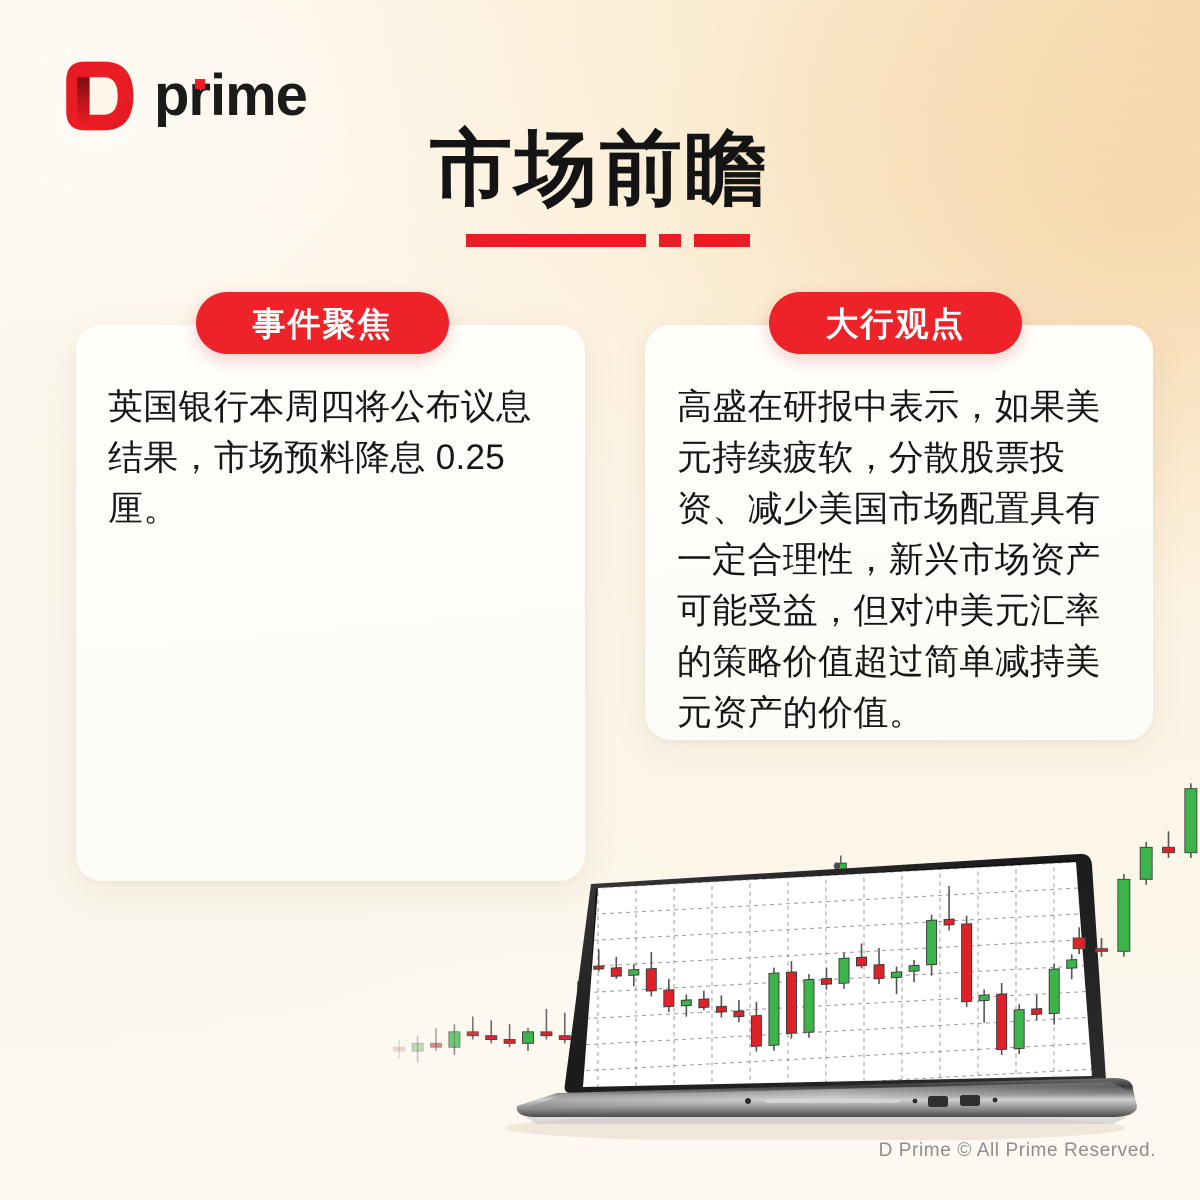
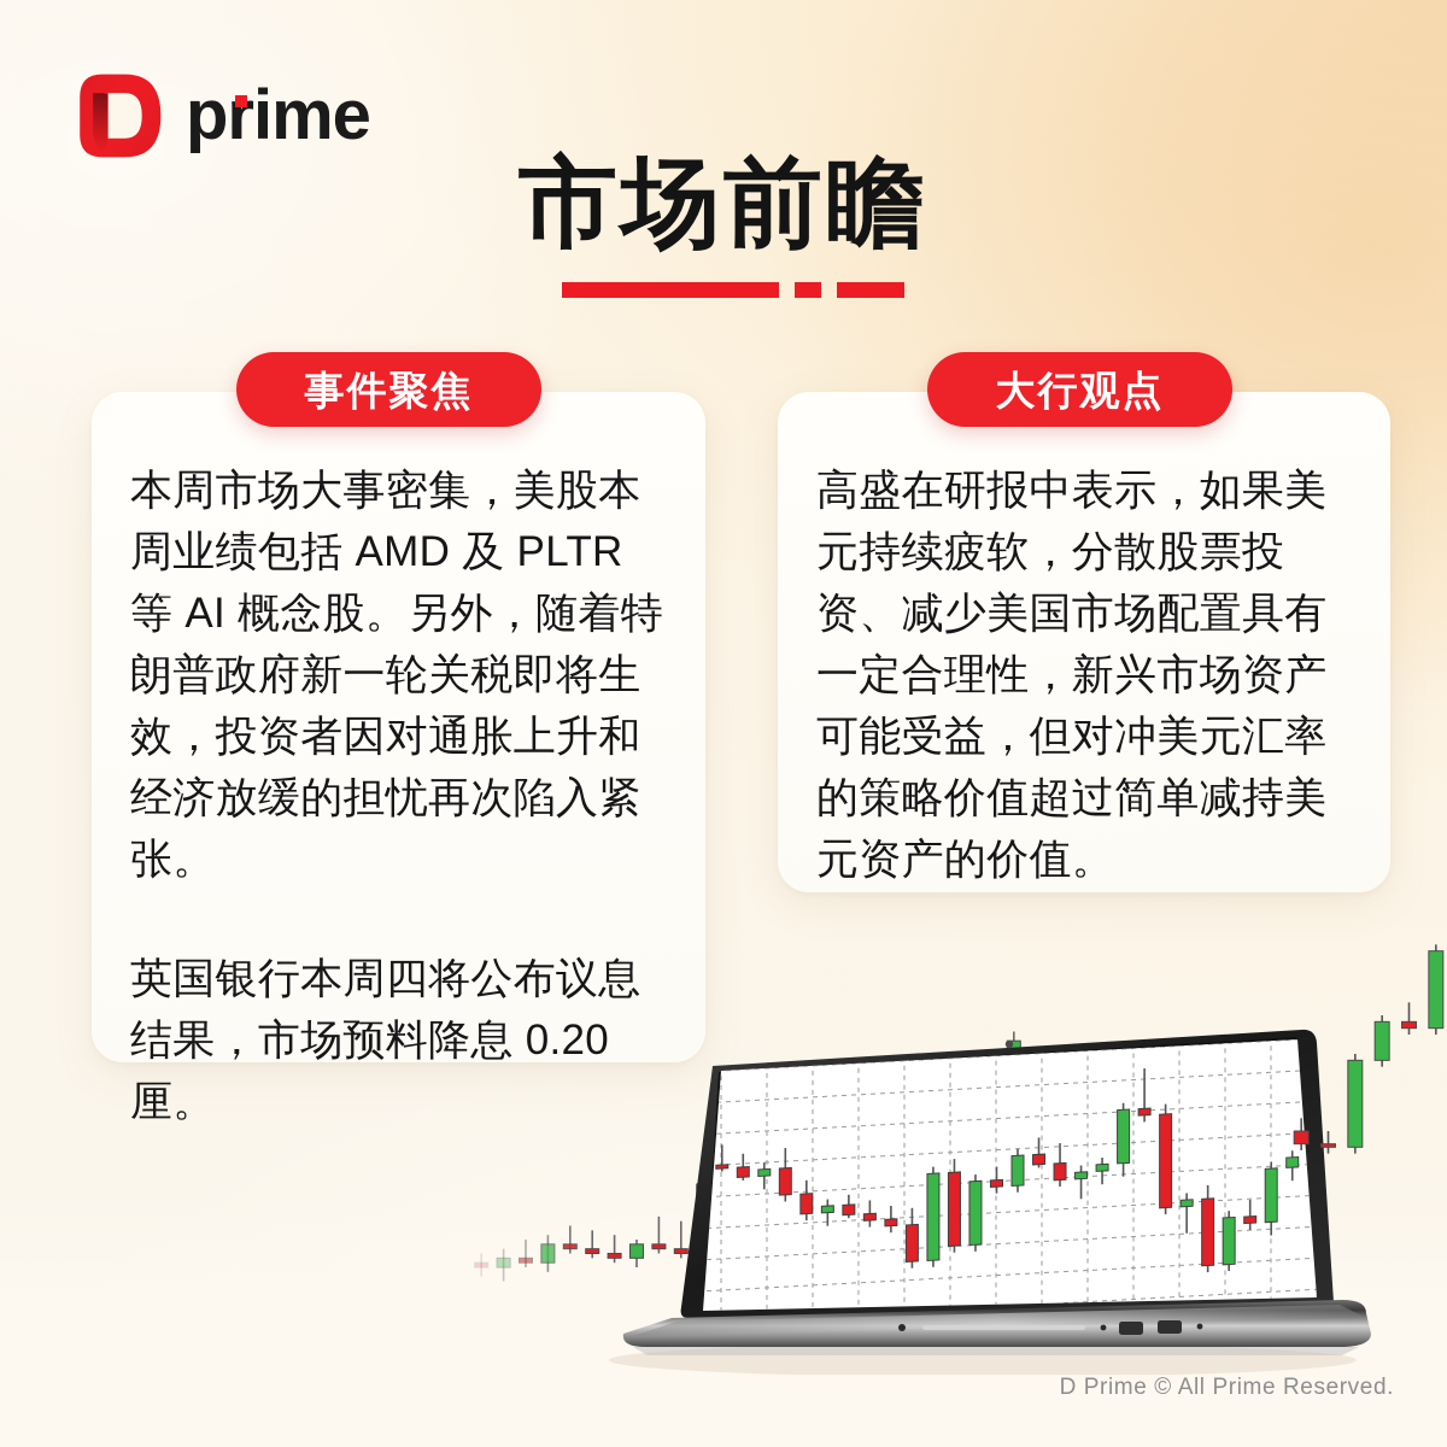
  prime
  市场前瞻
+ 本周市场大事密集，美股本周业绩包括 AMD 及 PLTR 等 AI 概念股。另外，随着特朗普政府新一轮关税即将生效，投资者因对通胀上升和经济放缓的担忧再次陷入紧张。
- 英国银行本周四将公布议息结果，市场预料降息 0.25 厘。
+ 英国银行本周四将公布议息结果，市场预料降息 0.20 厘。
  事件聚焦
  高盛在研报中表示，如果美元持续疲软，分散股票投资、减少美国市场配置具有一定合理性，新兴市场资产可能受益，但对冲美元汇率的策略价值超过简单减持美元资产的价值。
  大行观点
  D Prime © All Prime Reserved.
